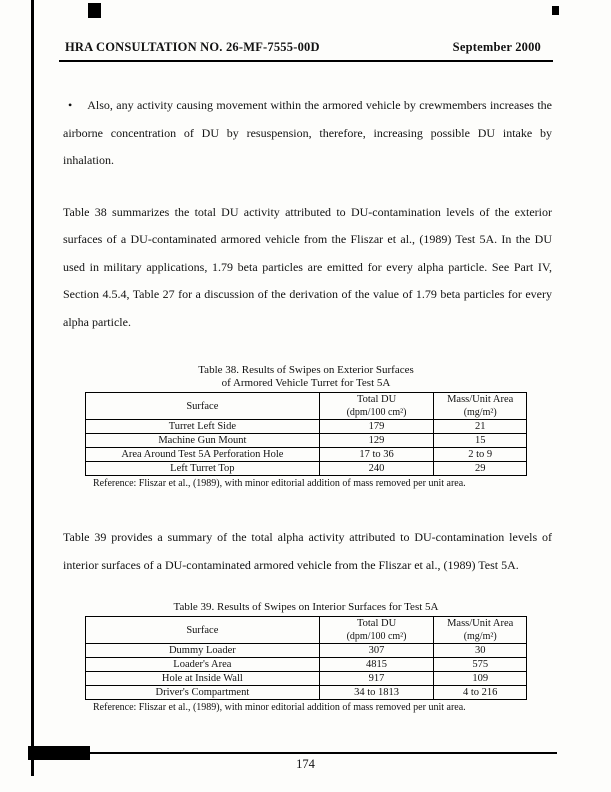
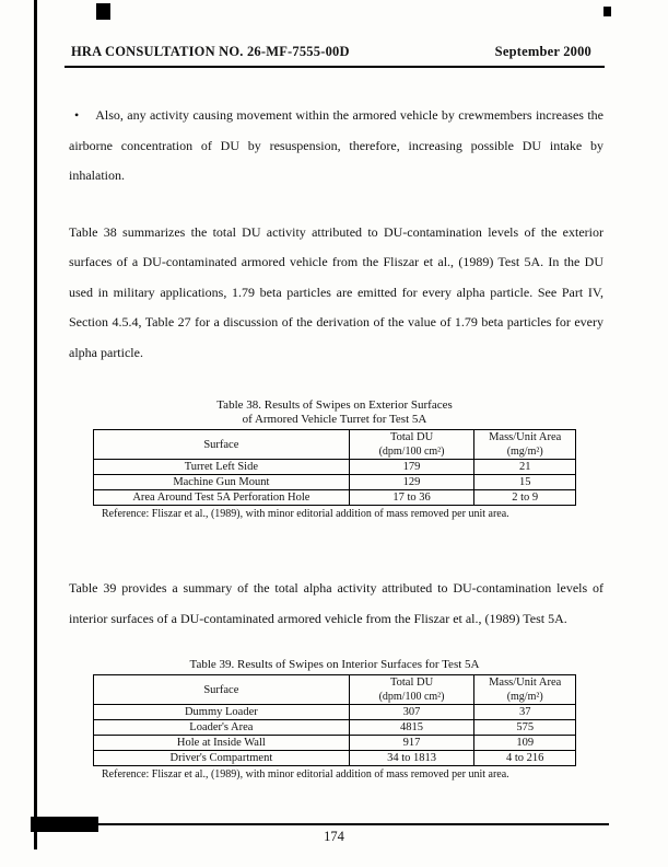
  HRA CONSULTATION NO. 26-MF-7555-00D
  September 2000
  • Also, any activity causing movement within the armored vehicle by crewmembers increases the airborne concentration of DU by resuspension, therefore, increasing possible DU intake by inhalation.
  Table 38 summarizes the total DU activity attributed to DU-contamination levels of the exterior surfaces of a DU-contaminated armored vehicle from the Fliszar et al., (1989) Test 5A. In the DU used in military applications, 1.79 beta particles are emitted for every alpha particle. See Part IV, Section 4.5.4, Table 27 for a discussion of the derivation of the value of 1.79 beta particles for every alpha particle.
  Table 38. Results of Swipes on Exterior Surfaces
  of Armored Vehicle Turret for Test 5A
  Surface	Total DU(dpm/100 cm²)	Mass/Unit Area(mg/m²)
  Turret Left Side	179	21
  Machine Gun Mount	129	15
  Area Around Test 5A Perforation Hole	17 to 36	2 to 9
- Left Turret Top	240	29
  Reference: Fliszar et al., (1989), with minor editorial addition of mass removed per unit area.
  Table 39 provides a summary of the total alpha activity attributed to DU-contamination levels of interior surfaces of a DU-contaminated armored vehicle from the Fliszar et al., (1989) Test 5A.
  Table 39. Results of Swipes on Interior Surfaces for Test 5A
  Surface	Total DU(dpm/100 cm²)	Mass/Unit Area(mg/m²)
- Dummy Loader	307	30
+ Dummy Loader	307	37
  Loader's Area	4815	575
  Hole at Inside Wall	917	109
  Driver's Compartment	34 to 1813	4 to 216
  Reference: Fliszar et al., (1989), with minor editorial addition of mass removed per unit area.
  174
